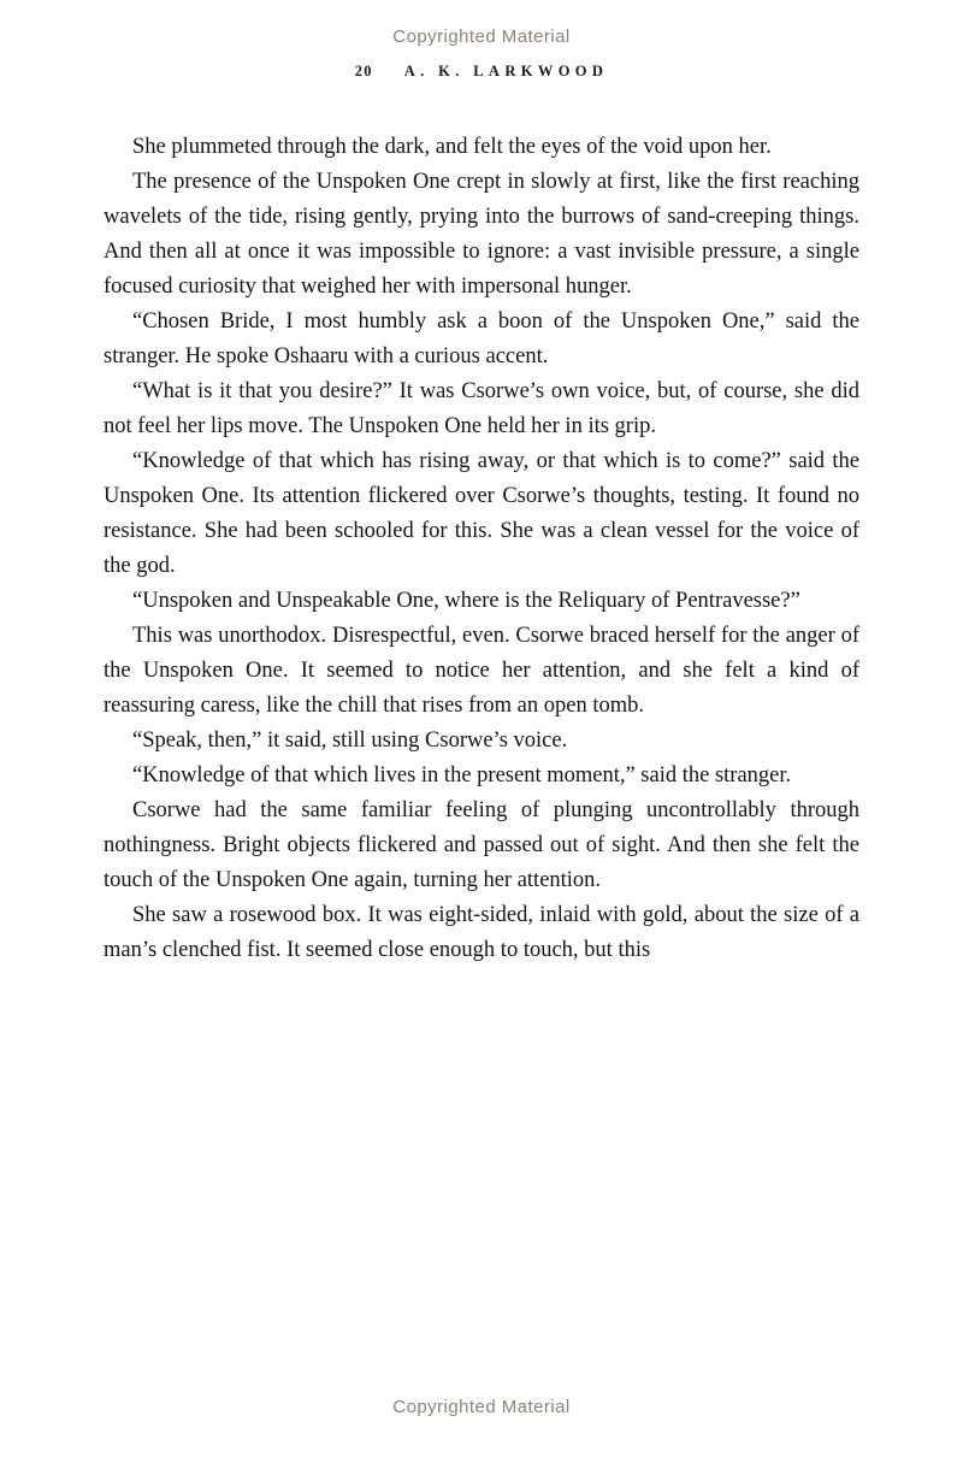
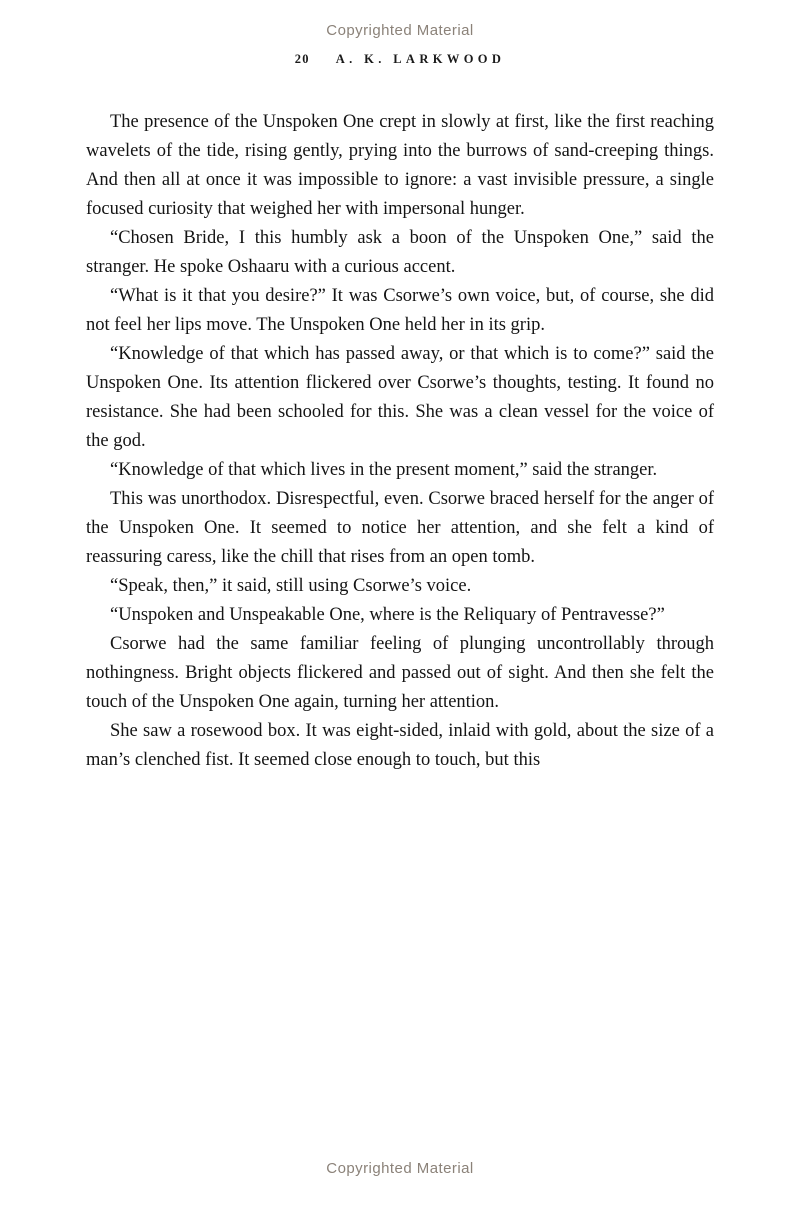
  Copyrighted Material
  20 A. K. LARKWOOD
- She plummeted through the dark, and felt the eyes of the void upon her.
  The presence of the Unspoken One crept in slowly at first, like the first reaching wavelets of the tide, rising gently, prying into the burrows of sand-creeping things. And then all at once it was impossible to ignore: a vast invisible pressure, a single focused curiosity that weighed her with impersonal hunger.
- “Chosen Bride, I most humbly ask a boon of the Unspoken One,” said the stranger. He spoke Oshaaru with a curious accent.
+ “Chosen Bride, I this humbly ask a boon of the Unspoken One,” said the stranger. He spoke Oshaaru with a curious accent.
  “What is it that you desire?” It was Csorwe’s own voice, but, of course, she did not feel her lips move. The Unspoken One held her in its grip.
- “Knowledge of that which has rising away, or that which is to come?” said the Unspoken One. Its attention flickered over Csorwe’s thoughts, testing. It found no resistance. She had been schooled for this. She was a clean vessel for the voice of the god.
+ “Knowledge of that which has passed away, or that which is to come?” said the Unspoken One. Its attention flickered over Csorwe’s thoughts, testing. It found no resistance. She had been schooled for this. She was a clean vessel for the voice of the god.
- “Unspoken and Unspeakable One, where is the Reliquary of Pentravesse?”
+ “Knowledge of that which lives in the present moment,” said the stranger.
  This was unorthodox. Disrespectful, even. Csorwe braced herself for the anger of the Unspoken One. It seemed to notice her attention, and she felt a kind of reassuring caress, like the chill that rises from an open tomb.
  “Speak, then,” it said, still using Csorwe’s voice.
- “Knowledge of that which lives in the present moment,” said the stranger.
+ “Unspoken and Unspeakable One, where is the Reliquary of Pentravesse?”
  Csorwe had the same familiar feeling of plunging uncontrollably through nothingness. Bright objects flickered and passed out of sight. And then she felt the touch of the Unspoken One again, turning her attention.
  She saw a rosewood box. It was eight-sided, inlaid with gold, about the size of a man’s clenched fist. It seemed close enough to touch, but this
  Copyrighted Material
